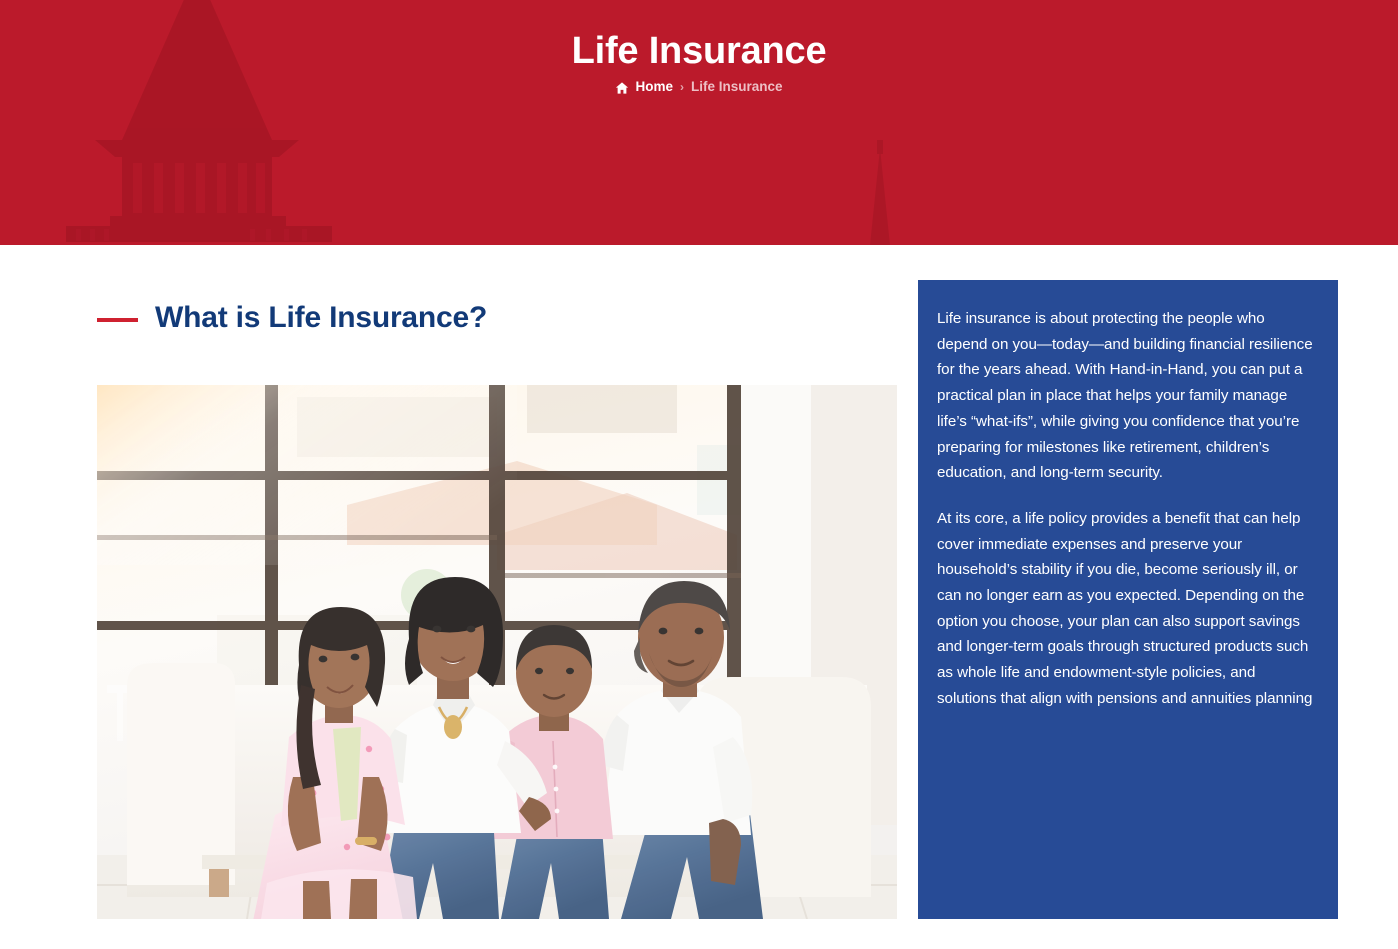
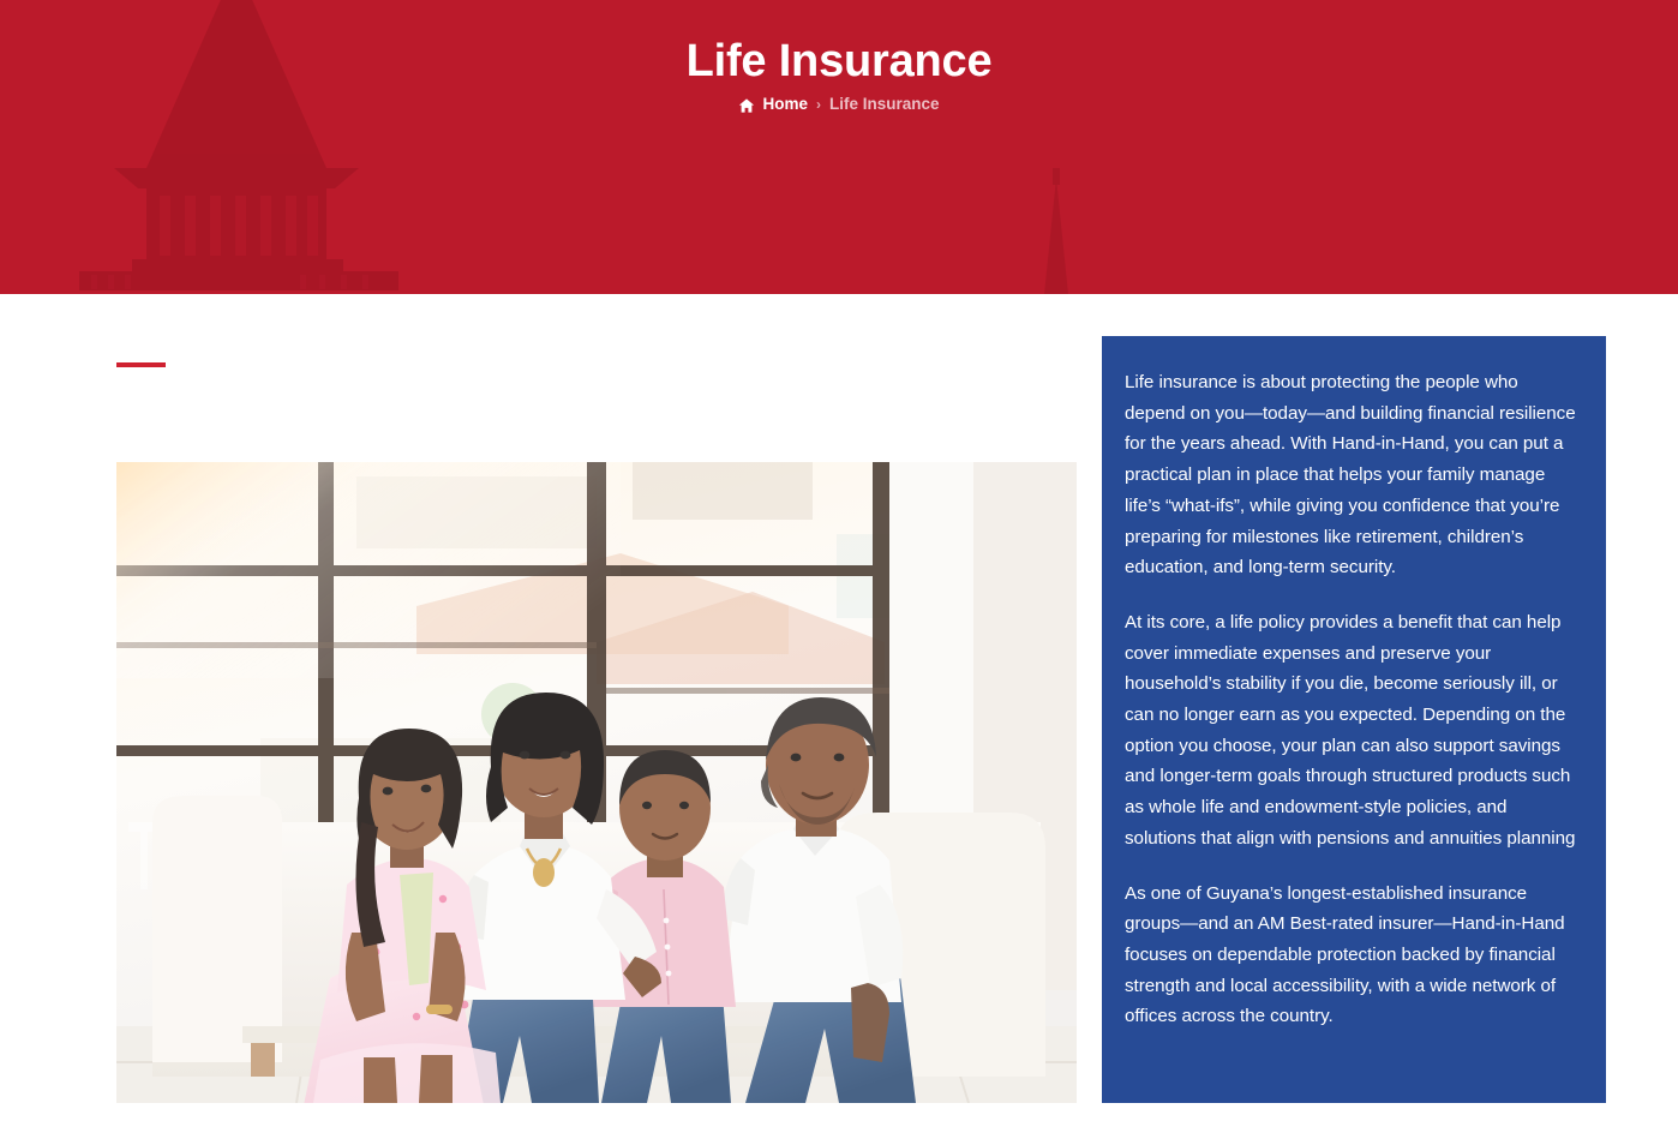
  Life Insurance
  Home
  ›
  Life Insurance
- What is Life Insurance?
  Life insurance is about protecting the people who depend on you—today—and building financial resilience for the years ahead. With Hand-in-Hand, you can put a practical plan in place that helps your family manage life’s “what-ifs”, while giving you confidence that you’re preparing for milestones like retirement, children’s education, and long-term security.
  At its core, a life policy provides a benefit that can help cover immediate expenses and preserve your household’s stability if you die, become seriously ill, or can no longer earn as you expected. Depending on the option you choose, your plan can also support savings and longer-term goals through structured products such as whole life and endowment-style policies, and solutions that align with pensions and annuities planning
+ As one of Guyana’s longest-established insurance groups—and an AM Best-rated insurer—Hand-in-Hand focuses on dependable protection backed by financial strength and local accessibility, with a wide network of offices across the country.
